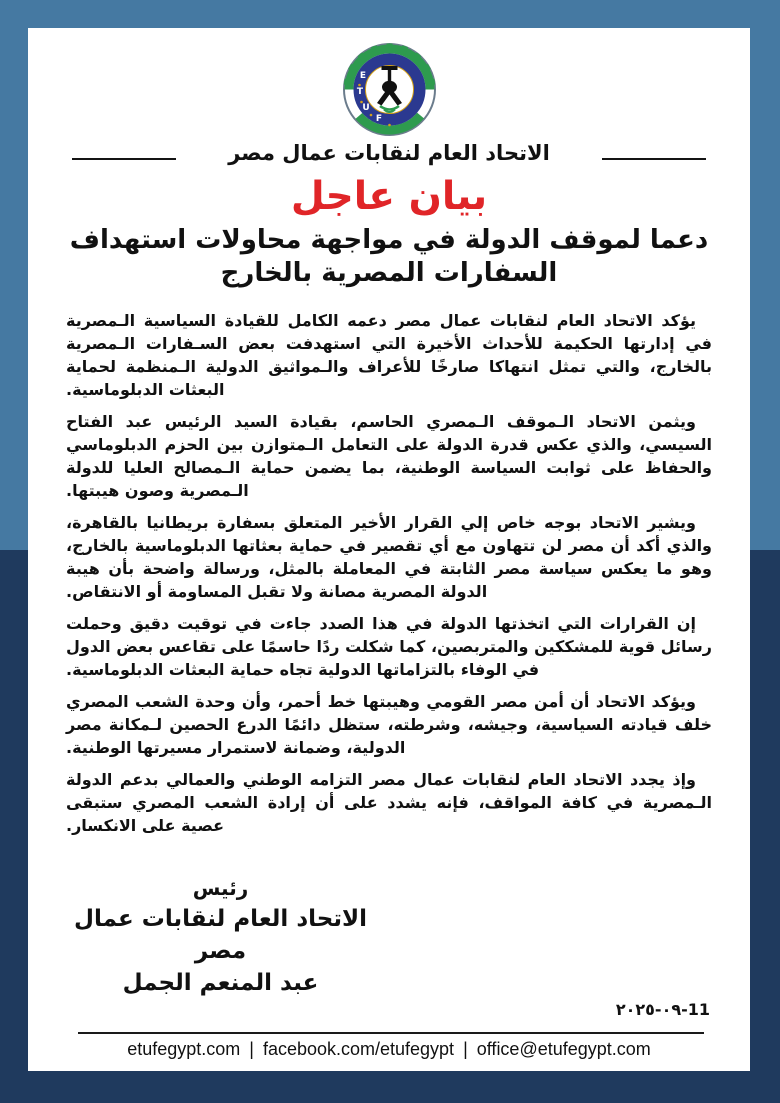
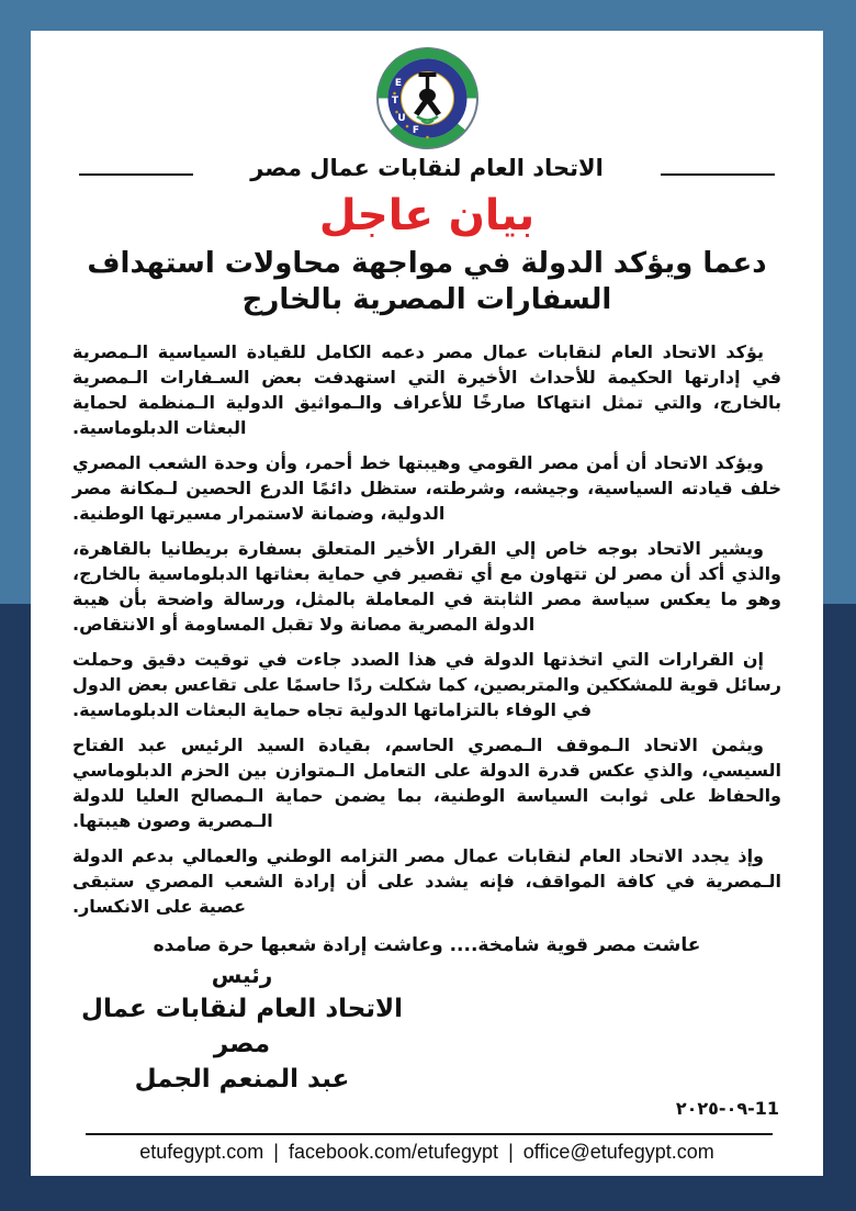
  E
  T
  U
  F
  الاتحاد العام لنقابات عمال مصر
  بيان عاجل
- دعما لموقف الدولة في مواجهة محاولات استهداف
+ دعما ويؤكد الدولة في مواجهة محاولات استهداف
  السفارات المصرية بالخارج
  يؤكد الاتحاد العام لنقابات عمال مصر دعمه الكامل للقيادة السياسية الـمصرية في إدارتها الحكيمة للأحداث الأخيرة التي استهدفت بعض السـفارات الـمصرية بالخارج، والتي تمثل انتهاكا صارخًا للأعراف والـمواثيق الدولية الـمنظمة لحماية البعثات الدبلوماسية.
- ويثمن الاتحاد الـموقف الـمصري الحاسم، بقيادة السيد الرئيس عبد الفتاح السيسي، والذي عكس قدرة الدولة على التعامل الـمتوازن بين الحزم الدبلوماسي والحفاظ على ثوابت السياسة الوطنية، بما يضمن حماية الـمصالح العليا للدولة الـمصرية وصون هيبتها.
+ ويؤكد الاتحاد أن أمن مصر القومي وهيبتها خط أحمر، وأن وحدة الشعب المصري خلف قيادته السياسية، وجيشه، وشرطته، ستظل دائمًا الدرع الحصين لـمكانة مصر الدولية، وضمانة لاستمرار مسيرتها الوطنية.
  ويشير الاتحاد بوجه خاص إلي القرار الأخير المتعلق بسفارة بريطانيا بالقاهرة، والذي أكد أن مصر لن تتهاون مع أي تقصير في حماية بعثاتها الدبلوماسية بالخارج، وهو ما يعكس سياسة مصر الثابتة في المعاملة بالمثل، ورسالة واضحة بأن هيبة الدولة المصرية مصانة ولا تقبل المساومة أو الانتقاص.
  إن القرارات التي اتخذتها الدولة في هذا الصدد جاءت في توقيت دقيق وحملت رسائل قوية للمشككين والمتربصين، كما شكلت ردًا حاسمًا على تقاعس بعض الدول في الوفاء بالتزاماتها الدولية تجاه حماية البعثات الدبلوماسية.
- ويؤكد الاتحاد أن أمن مصر القومي وهيبتها خط أحمر، وأن وحدة الشعب المصري خلف قيادته السياسية، وجيشه، وشرطته، ستظل دائمًا الدرع الحصين لـمكانة مصر الدولية، وضمانة لاستمرار مسيرتها الوطنية.
+ ويثمن الاتحاد الـموقف الـمصري الحاسم، بقيادة السيد الرئيس عبد الفتاح السيسي، والذي عكس قدرة الدولة على التعامل الـمتوازن بين الحزم الدبلوماسي والحفاظ على ثوابت السياسة الوطنية، بما يضمن حماية الـمصالح العليا للدولة الـمصرية وصون هيبتها.
  وإذ يجدد الاتحاد العام لنقابات عمال مصر التزامه الوطني والعمالي بدعم الدولة الـمصرية في كافة المواقف، فإنه يشدد على أن إرادة الشعب المصري ستبقى عصية على الانكسار.
+ عاشت مصر قوية شامخة.... وعاشت إرادة شعبها حرة صامده
  رئيس
  الاتحاد العام لنقابات عمال مصر
  عبد المنعم الجمل
  ٢٠٢٥-٠٩-11
  etufegypt.com | facebook.com/etufegypt | office@etufegypt.com
